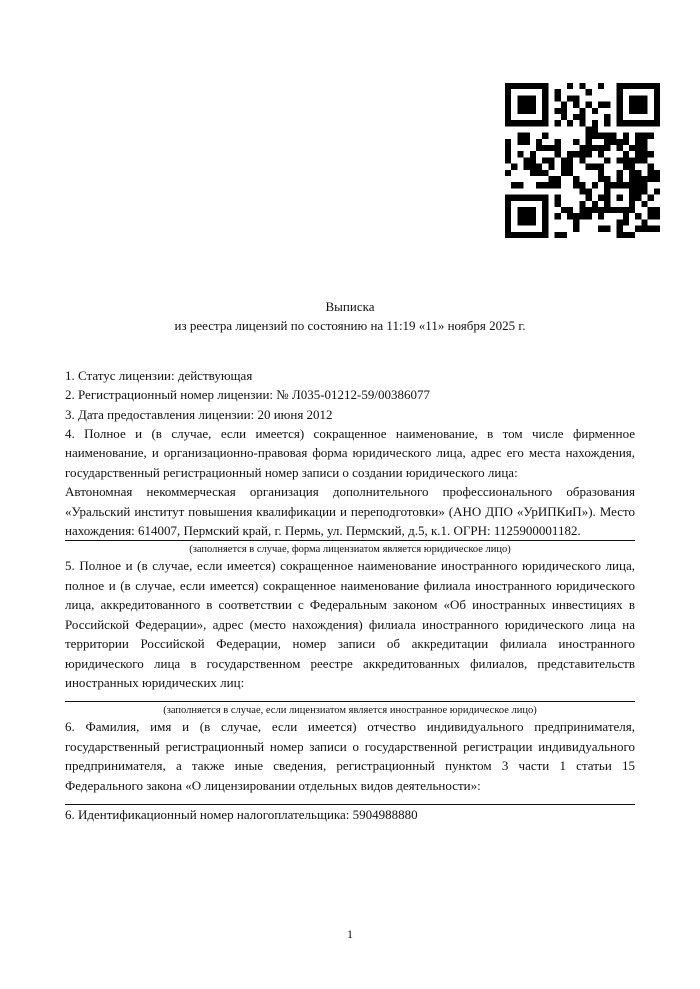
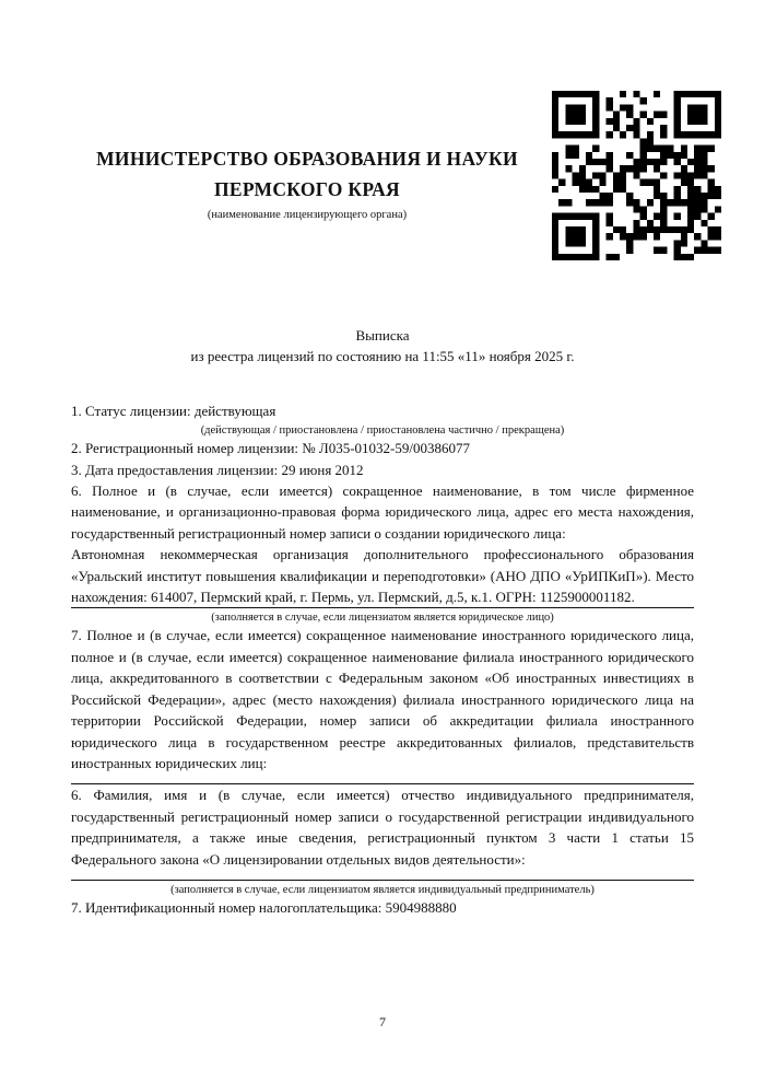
+ МИНИСТЕРСТВО ОБРАЗОВАНИЯ И НАУКИ
+ ПЕРМСКОГО КРАЯ
+ (наименование лицензирующего органа)
  Выписка
- из реестра лицензий по состоянию на 11:19 «11» ноября 2025 г.
+ из реестра лицензий по состоянию на 11:55 «11» ноября 2025 г.
  1. Статус лицензии: действующая
+ (действующая / приостановлена / приостановлена частично / прекращена)
- 2. Регистрационный номер лицензии: № Л035-01212-59/00386077
+ 2. Регистрационный номер лицензии: № Л035-01032-59/00386077
- 3. Дата предоставления лицензии: 20 июня 2012
+ 3. Дата предоставления лицензии: 29 июня 2012
- 4. Полное и (в случае, если имеется) сокращенное наименование, в том числе фирменное наименование, и организационно-правовая форма юридического лица, адрес его места нахождения, государственный регистрационный номер записи о создании юридического лица:
+ 6. Полное и (в случае, если имеется) сокращенное наименование, в том числе фирменное наименование, и организационно-правовая форма юридического лица, адрес его места нахождения, государственный регистрационный номер записи о создании юридического лица:
  Автономная некоммерческая организация дополнительного профессионального образования «Уральский институт повышения квалификации и переподготовки» (АНО ДПО «УрИПКиП»). Место нахождения: 614007, Пермский край, г. Пермь, ул. Пермский, д.5, к.1. ОГРН: 1125900001182.
- (заполняется в случае, форма лицензиатом является юридическое лицо)
+ (заполняется в случае, если лицензиатом является юридическое лицо)
- 5. Полное и (в случае, если имеется) сокращенное наименование иностранного юридического лица, полное и (в случае, если имеется) сокращенное наименование филиала иностранного юридического лица, аккредитованного в соответствии с Федеральным законом «Об иностранных инвестициях в Российской Федерации», адрес (место нахождения) филиала иностранного юридического лица на территории Российской Федерации, номер записи об аккредитации филиала иностранного юридического лица в государственном реестре аккредитованных филиалов, представительств иностранных юридических лиц:
+ 7. Полное и (в случае, если имеется) сокращенное наименование иностранного юридического лица, полное и (в случае, если имеется) сокращенное наименование филиала иностранного юридического лица, аккредитованного в соответствии с Федеральным законом «Об иностранных инвестициях в Российской Федерации», адрес (место нахождения) филиала иностранного юридического лица на территории Российской Федерации, номер записи об аккредитации филиала иностранного юридического лица в государственном реестре аккредитованных филиалов, представительств иностранных юридических лиц:
- (заполняется в случае, если лицензиатом является иностранное юридическое лицо)
  6. Фамилия, имя и (в случае, если имеется) отчество индивидуального предпринимателя, государственный регистрационный номер записи о государственной регистрации индивидуального предпринимателя, а также иные сведения, регистрационный пунктом 3 части 1 статьи 15 Федерального закона «О лицензировании отдельных видов деятельности»:
+ (заполняется в случае, если лицензиатом является индивидуальный предприниматель)
- 6. Идентификационный номер налогоплательщика: 5904988880
+ 7. Идентификационный номер налогоплательщика: 5904988880
- 1
+ 7
